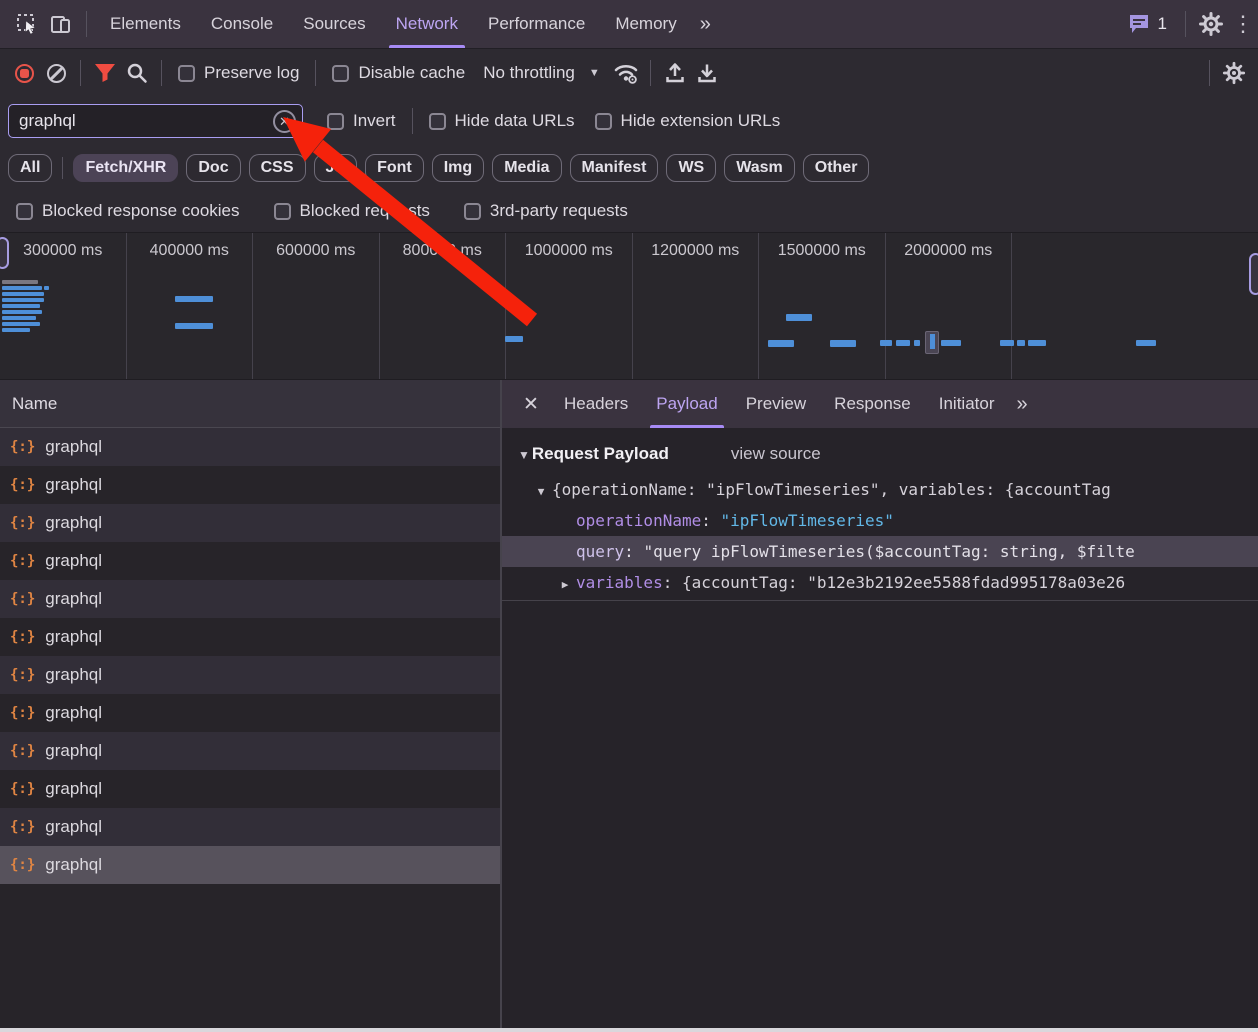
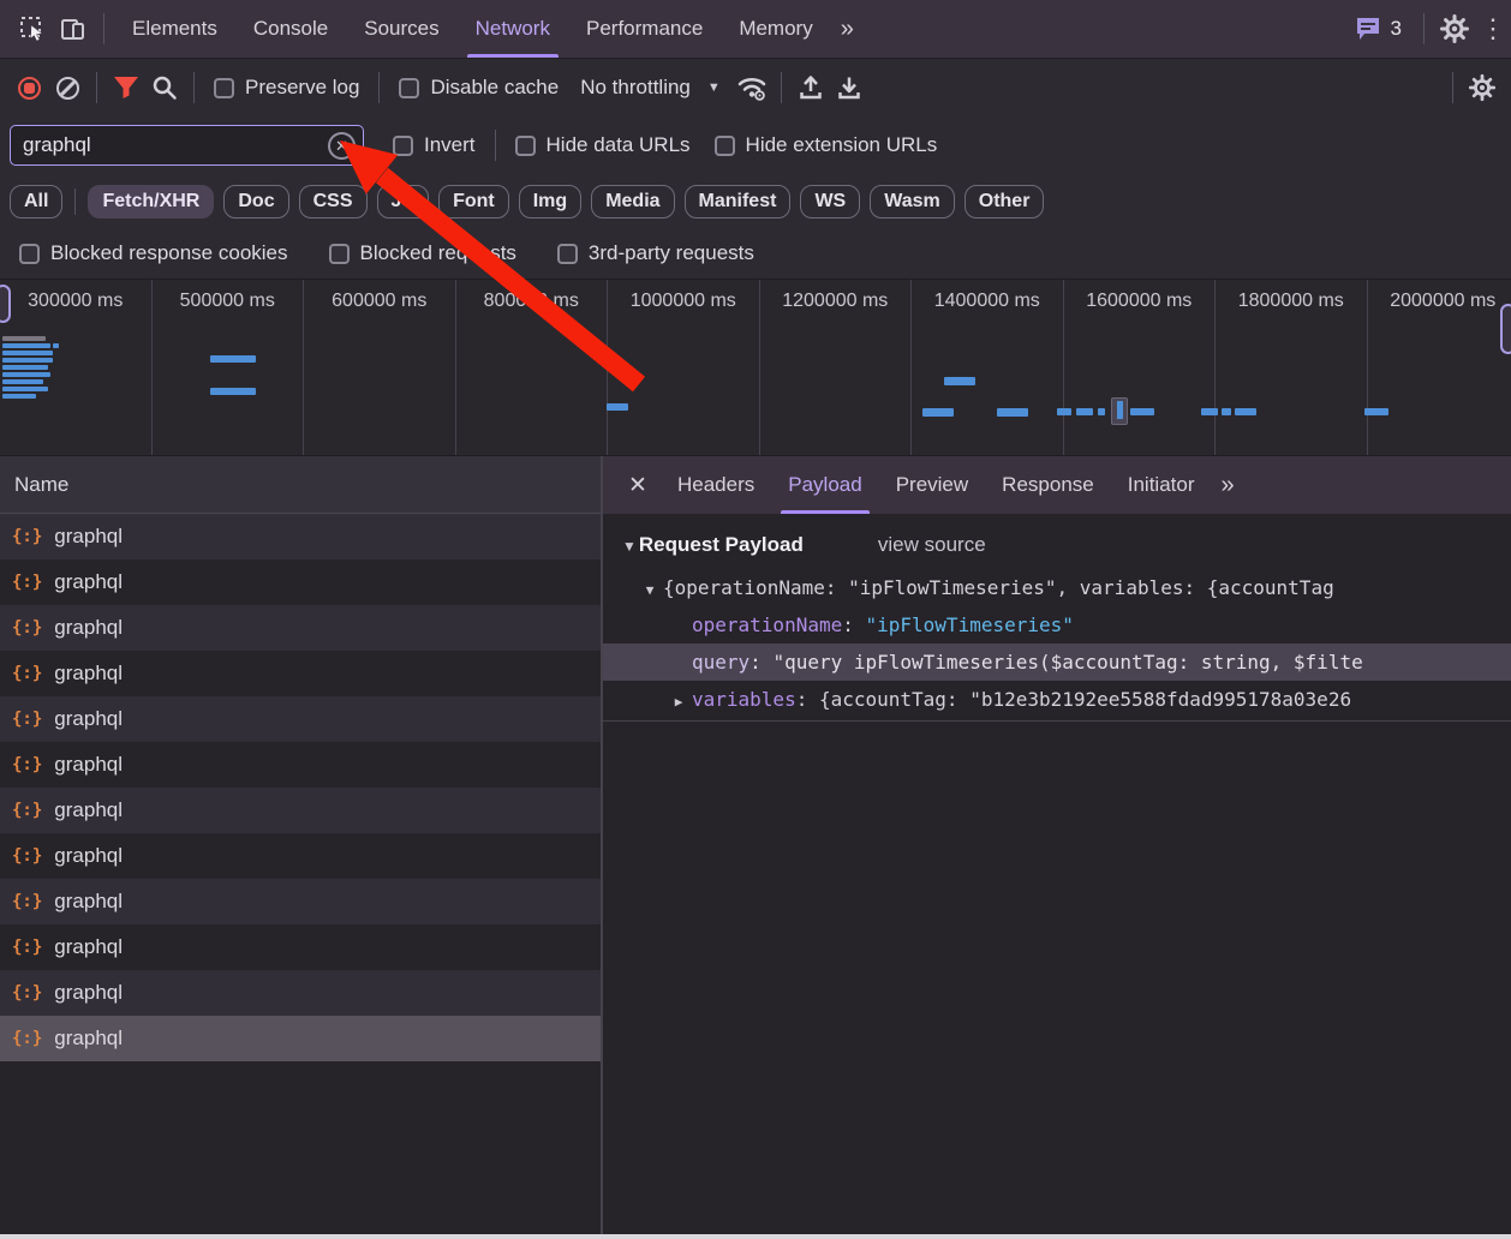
  Elements
  Console
  Sources
  Network
  Performance
  Memory
  »
- 1
+ 3
  ⋮
  Preserve log
  Disable cache
  No throttling
  ▼
  graphql
  ✕
  Invert
  Hide data URLs
  Hide extension URLs
  All
  Fetch/XHR
  Doc
  CSS
  Font
  Img
  Media
  Manifest
  WS
  Wasm
  Other
  Blocked response cookies
  Blocked reqsts
  3rd-party requests
  300000 ms
- 400000 ms
+ 500000 ms
  600000 ms
  8000 ms
  1000000 ms
  1200000 ms
+ 1400000 ms
+ 1600000 ms
- 1500000 ms
+ 1800000 ms
  2000000 ms
  Name
  {:}
  graphql
  {:}
  graphql
  {:}
  graphql
  {:}
  graphql
  {:}
  graphql
  {:}
  graphql
  {:}
  graphql
  {:}
  graphql
  {:}
  graphql
  {:}
  graphql
  {:}
  graphql
  {:}
  graphql
  ✕
  Headers
  Payload
  Preview
  Response
  Initiator
  »
  ▼
  Request Payload
  view source
  ▼ {operationName: "ipFlowTimeseries", variables: {accountTag
  operationName: "ipFlowTimeseries"
  query: "query ipFlowTimeseries($accountTag: string, $filte
  ▶ variables: {accountTag: "b12e3b2192ee5588fdad995178a03e26
